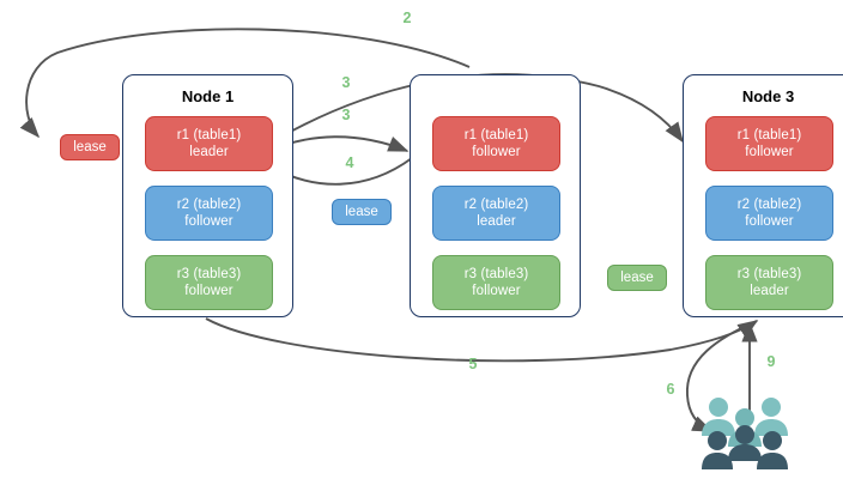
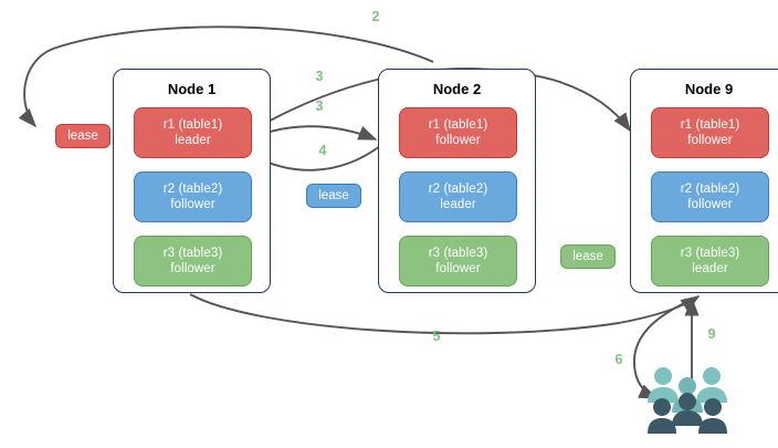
  Node 1
  r1 (table1)
  leader
  r2 (table2)
  follower
  r3 (table3)
  follower
+ Node 2
  r1 (table1)
  follower
  r2 (table2)
  leader
  r3 (table3)
  follower
- Node 3
+ Node 9
  r1 (table1)
  follower
  r2 (table2)
  follower
  r3 (table3)
  leader
  lease
  lease
  lease
  2
  3
  3
  4
  5
  9
  6
